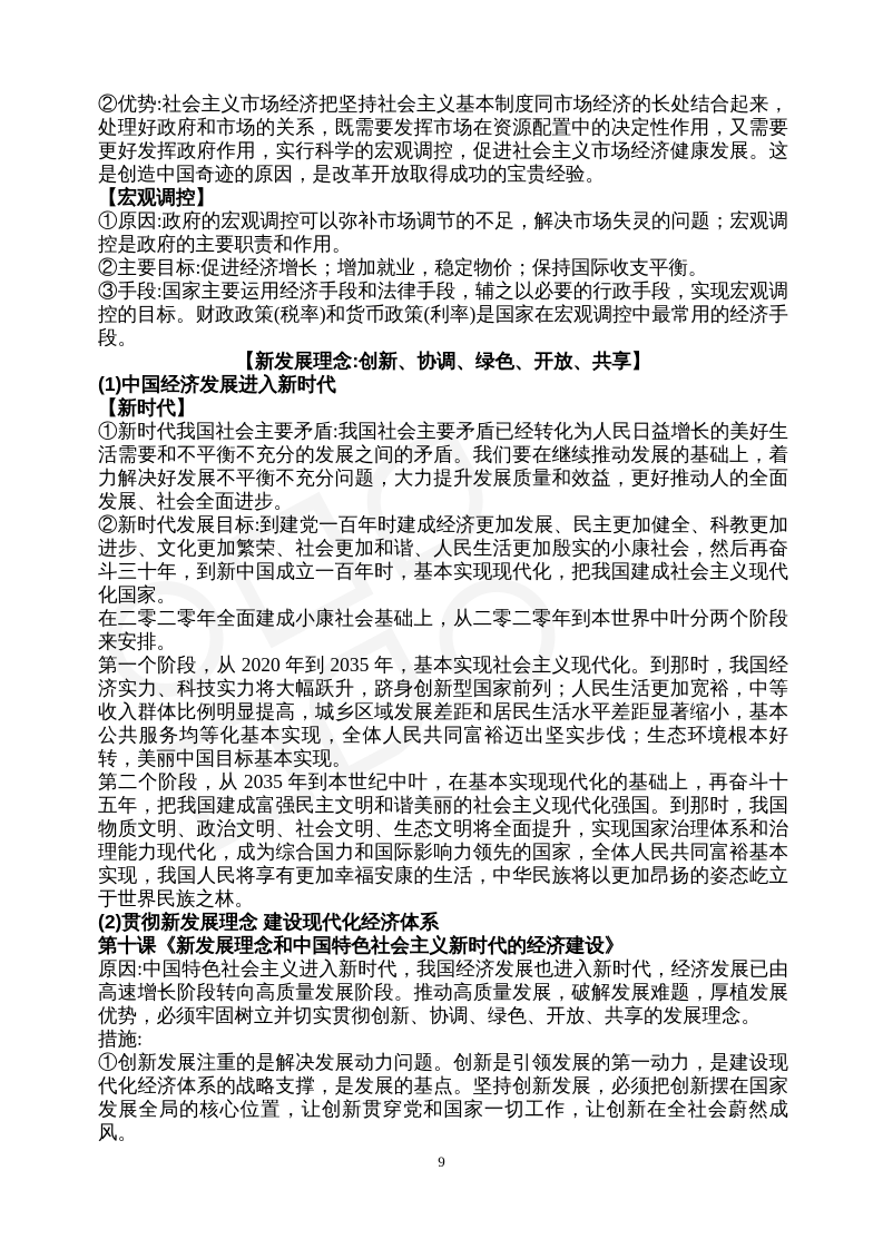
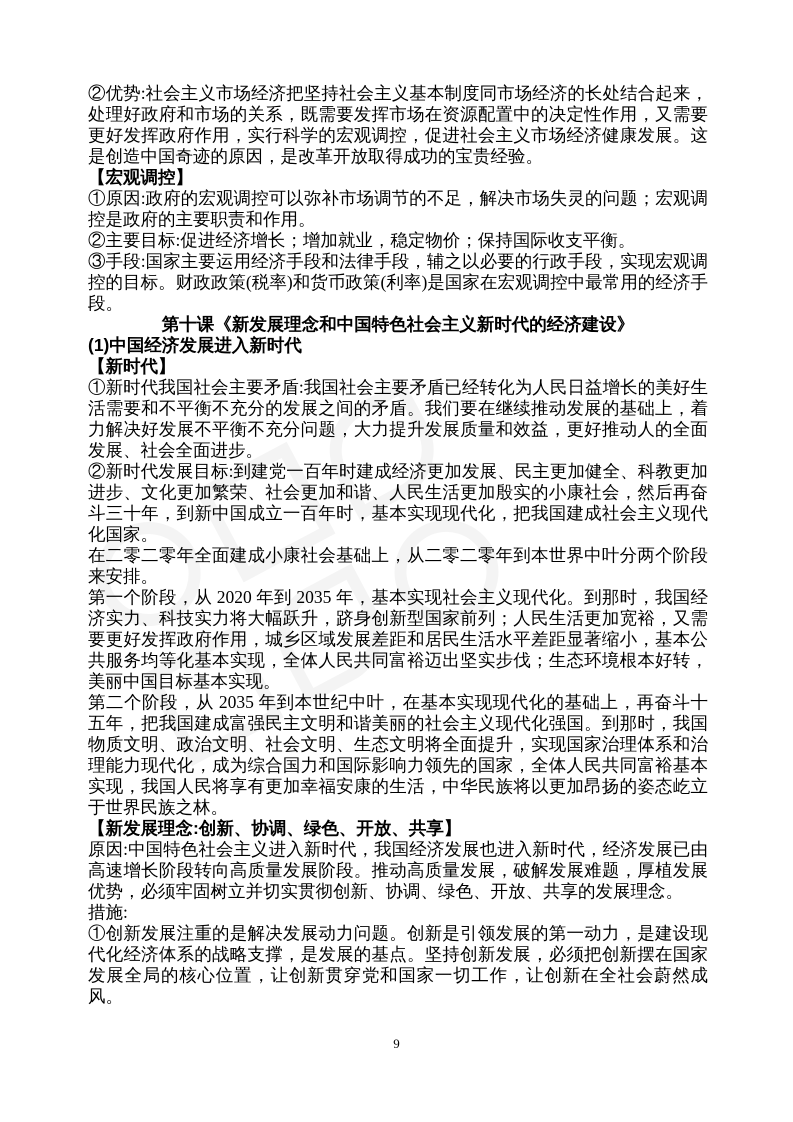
  ②优势:社会主义市场经济把坚持社会主义基本制度同市场经济的长处结合起来，处理好政府和市场的关系，既需要发挥市场在资源配置中的决定性作用，又需要更好发挥政府作用，实行科学的宏观调控，促进社会主义市场经济健康发展。这是创造中国奇迹的原因，是改革开放取得成功的宝贵经验。
  【宏观调控】
  ①原因:政府的宏观调控可以弥补市场调节的不足，解决市场失灵的问题；宏观调控是政府的主要职责和作用。
  ②主要目标:促进经济增长；增加就业，稳定物价；保持国际收支平衡。
  ③手段:国家主要运用经济手段和法律手段，辅之以必要的行政手段，实现宏观调控的目标。财政政策(税率)和货币政策(利率)是国家在宏观调控中最常用的经济手段。
- 【新发展理念:创新、协调、绿色、开放、共享】
+ 第十课《新发展理念和中国特色社会主义新时代的经济建设》
  (1)中国经济发展进入新时代
  【新时代】
  ①新时代我国社会主要矛盾:我国社会主要矛盾已经转化为人民日益增长的美好生活需要和不平衡不充分的发展之间的矛盾。我们要在继续推动发展的基础上，着力解决好发展不平衡不充分问题，大力提升发展质量和效益，更好推动人的全面发展、社会全面进步。
  ②新时代发展目标:到建党一百年时建成经济更加发展、民主更加健全、科教更加进步、文化更加繁荣、社会更加和谐、人民生活更加殷实的小康社会，然后再奋斗三十年，到新中国成立一百年时，基本实现现代化，把我国建成社会主义现代化国家。
  在二零二零年全面建成小康社会基础上，从二零二零年到本世界中叶分两个阶段来安排。
- 第一个阶段，从 2020 年到 2035 年，基本实现社会主义现代化。到那时，我国经济实力、科技实力将大幅跃升，跻身创新型国家前列；人民生活更加宽裕，中等收入群体比例明显提高，城乡区域发展差距和居民生活水平差距显著缩小，基本公共服务均等化基本实现，全体人民共同富裕迈出坚实步伐；生态环境根本好转，美丽中国目标基本实现。
+ 第一个阶段，从 2020 年到 2035 年，基本实现社会主义现代化。到那时，我国经济实力、科技实力将大幅跃升，跻身创新型国家前列；人民生活更加宽裕，又需要更好发挥政府作用，城乡区域发展差距和居民生活水平差距显著缩小，基本公共服务均等化基本实现，全体人民共同富裕迈出坚实步伐；生态环境根本好转，美丽中国目标基本实现。
  第二个阶段，从 2035 年到本世纪中叶，在基本实现现代化的基础上，再奋斗十五年，把我国建成富强民主文明和谐美丽的社会主义现代化强国。到那时，我国物质文明、政治文明、社会文明、生态文明将全面提升，实现国家治理体系和治理能力现代化，成为综合国力和国际影响力领先的国家，全体人民共同富裕基本实现，我国人民将享有更加幸福安康的生活，中华民族将以更加昂扬的姿态屹立于世界民族之林。
- (2)贯彻新发展理念 建设现代化经济体系
- 第十课《新发展理念和中国特色社会主义新时代的经济建设》
+ 【新发展理念:创新、协调、绿色、开放、共享】
  原因:中国特色社会主义进入新时代，我国经济发展也进入新时代，经济发展已由高速增长阶段转向高质量发展阶段。推动高质量发展，破解发展难题，厚植发展优势，必须牢固树立并切实贯彻创新、协调、绿色、开放、共享的发展理念。
  措施:
  ①创新发展注重的是解决发展动力问题。创新是引领发展的第一动力，是建设现代化经济体系的战略支撑，是发展的基点。坚持创新发展，必须把创新摆在国家发展全局的核心位置，让创新贯穿党和国家一切工作，让创新在全社会蔚然成风。
  9
